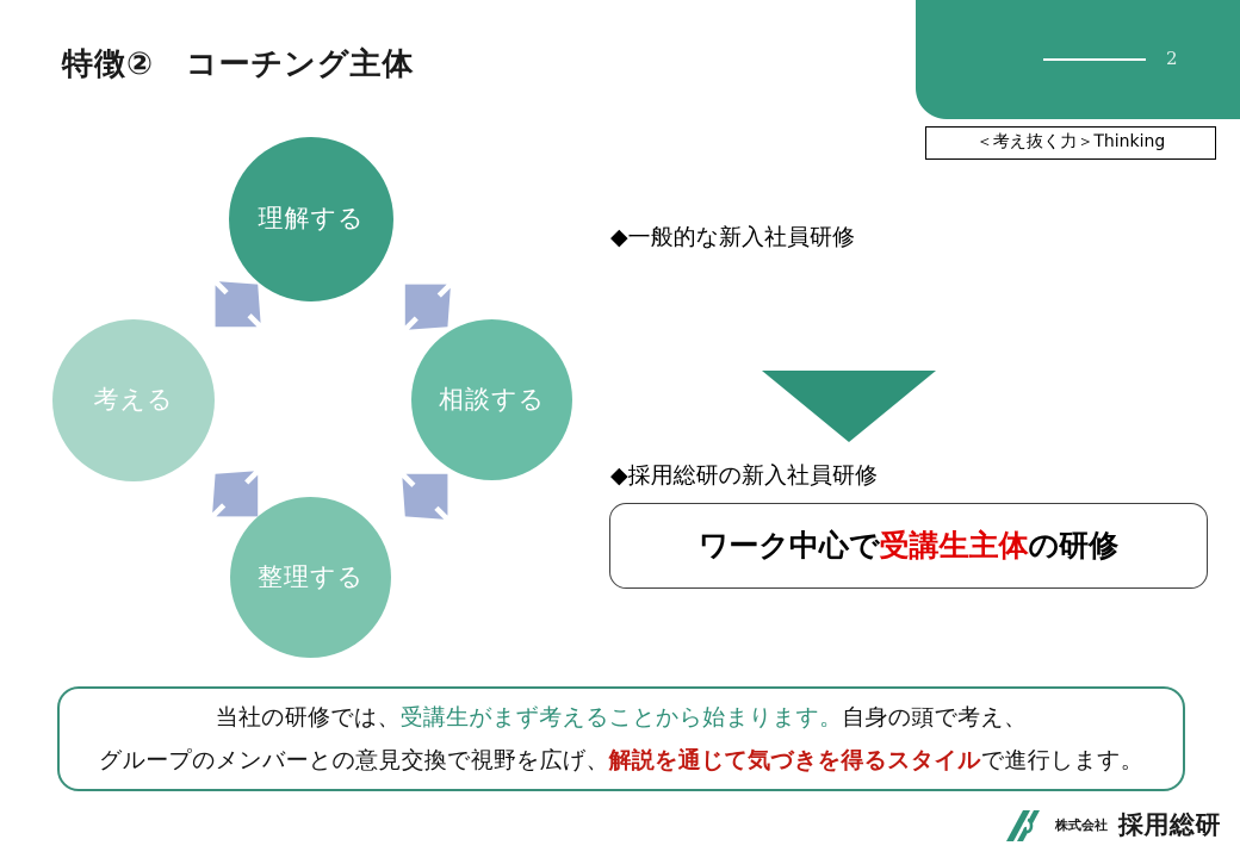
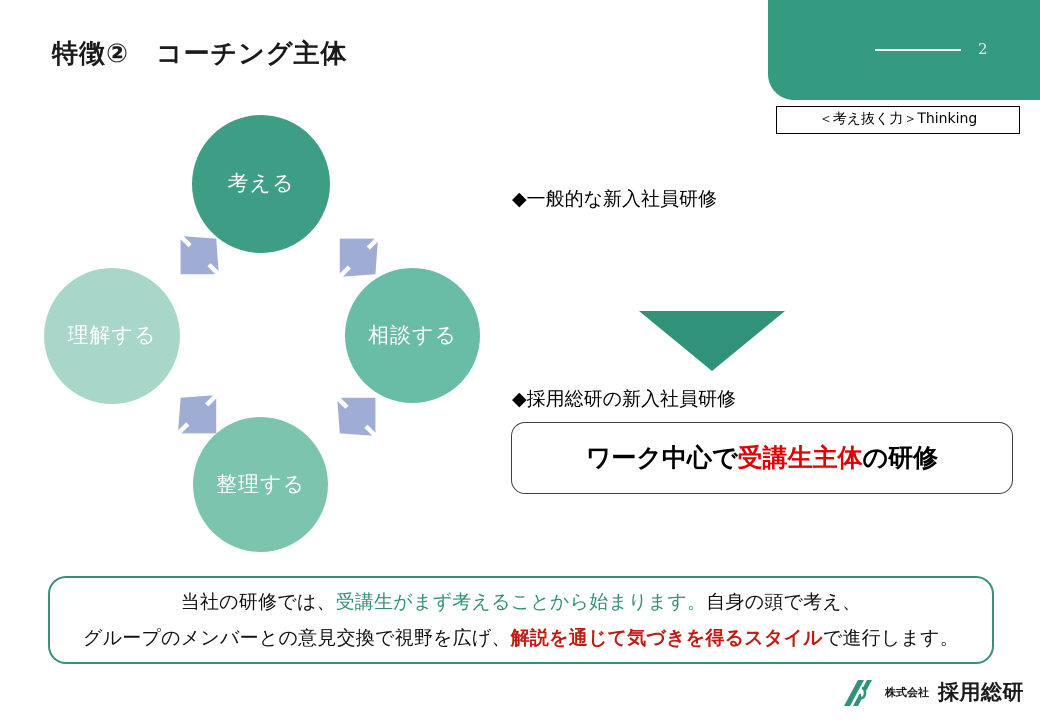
  2
  特徴② コーチング主体
  ＜考え抜く力＞Thinking
- 理解する
+ 考える
  相談する
  整理する
- 考える
+ 理解する
  ◆一般的な新入社員研修
  ◆採用総研の新入社員研修
  ワーク中心で
  受講生主体
  の研修
  当社の研修では、受講生がまず考えることから始まります。自身の頭で考え、
  グループのメンバーとの意見交換で視野を広げ、解説を通じて気づきを得るスタイルで進行します。
  株式会社
  採用総研
